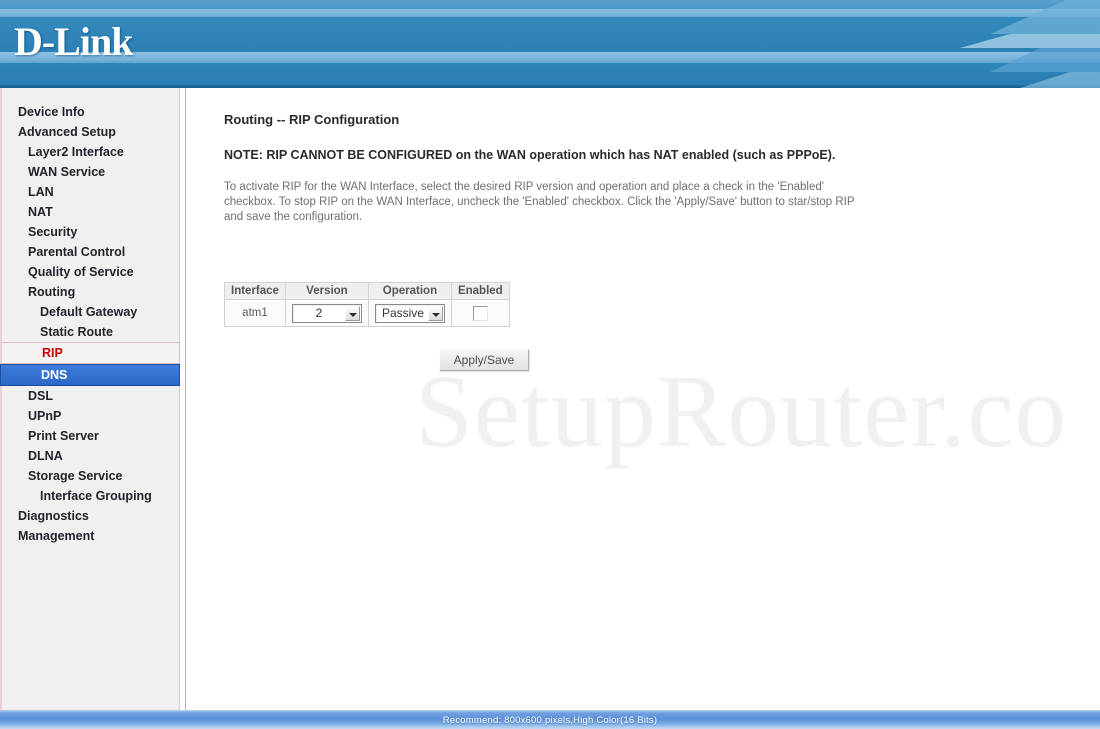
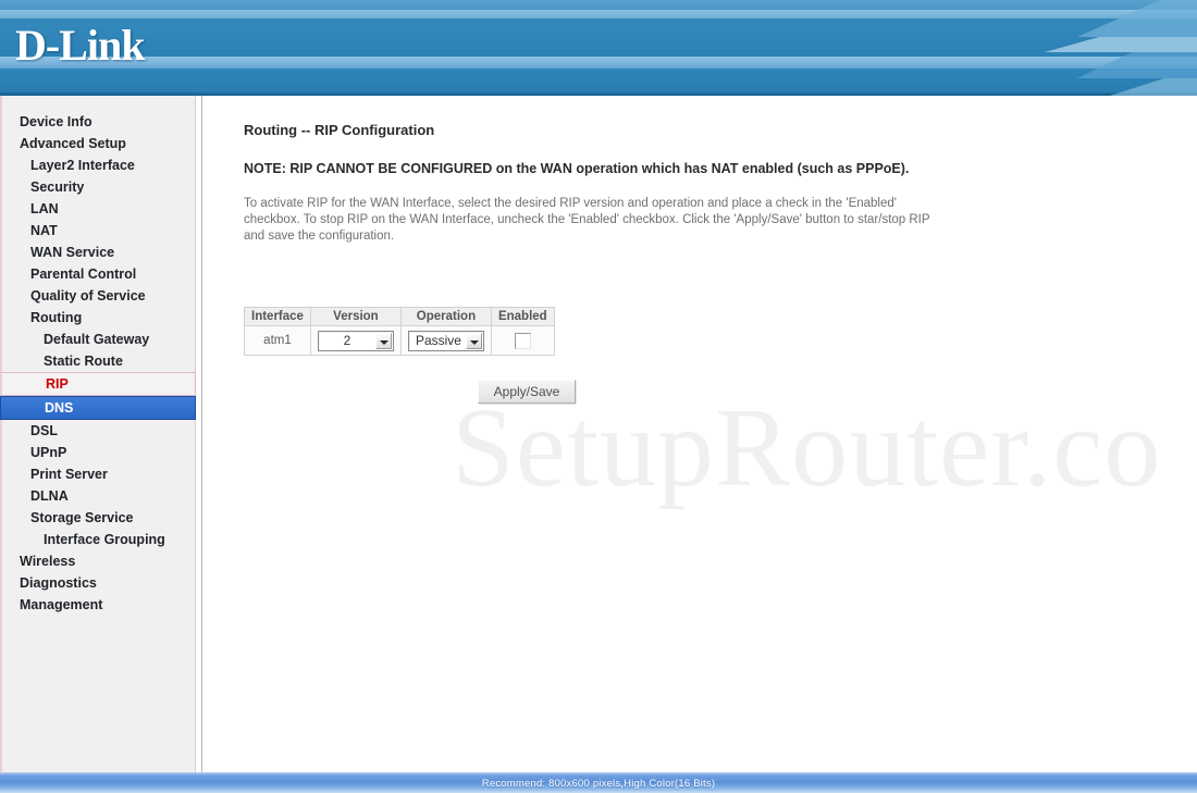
  D-Link
  Device Info
  Advanced Setup
  Layer2 Interface
- WAN Service
+ Security
  LAN
  NAT
- Security
+ WAN Service
  Parental Control
  Quality of Service
  Routing
  Default Gateway
  Static Route
  RIP
  DNS
  DSL
  UPnP
  Print Server
  DLNA
  Storage Service
  Interface Grouping
+ Wireless
  Diagnostics
  Management
  SetupRouter.co
  Routing -- RIP Configuration
  NOTE: RIP CANNOT BE CONFIGURED on the WAN operation which has NAT enabled (such as PPPoE).
  To activate RIP for the WAN Interface, select the desired RIP version and operation and place a check in the 'Enabled' checkbox. To stop RIP on the WAN Interface, uncheck the 'Enabled' checkbox. Click the 'Apply/Save' button to star/stop RIP and save the configuration.
  Interface	Version	Operation	Enabled
  atm1	2	Passive
  Apply/Save
  Recommend: 800x600 pixels,High Color(16 Bits)
